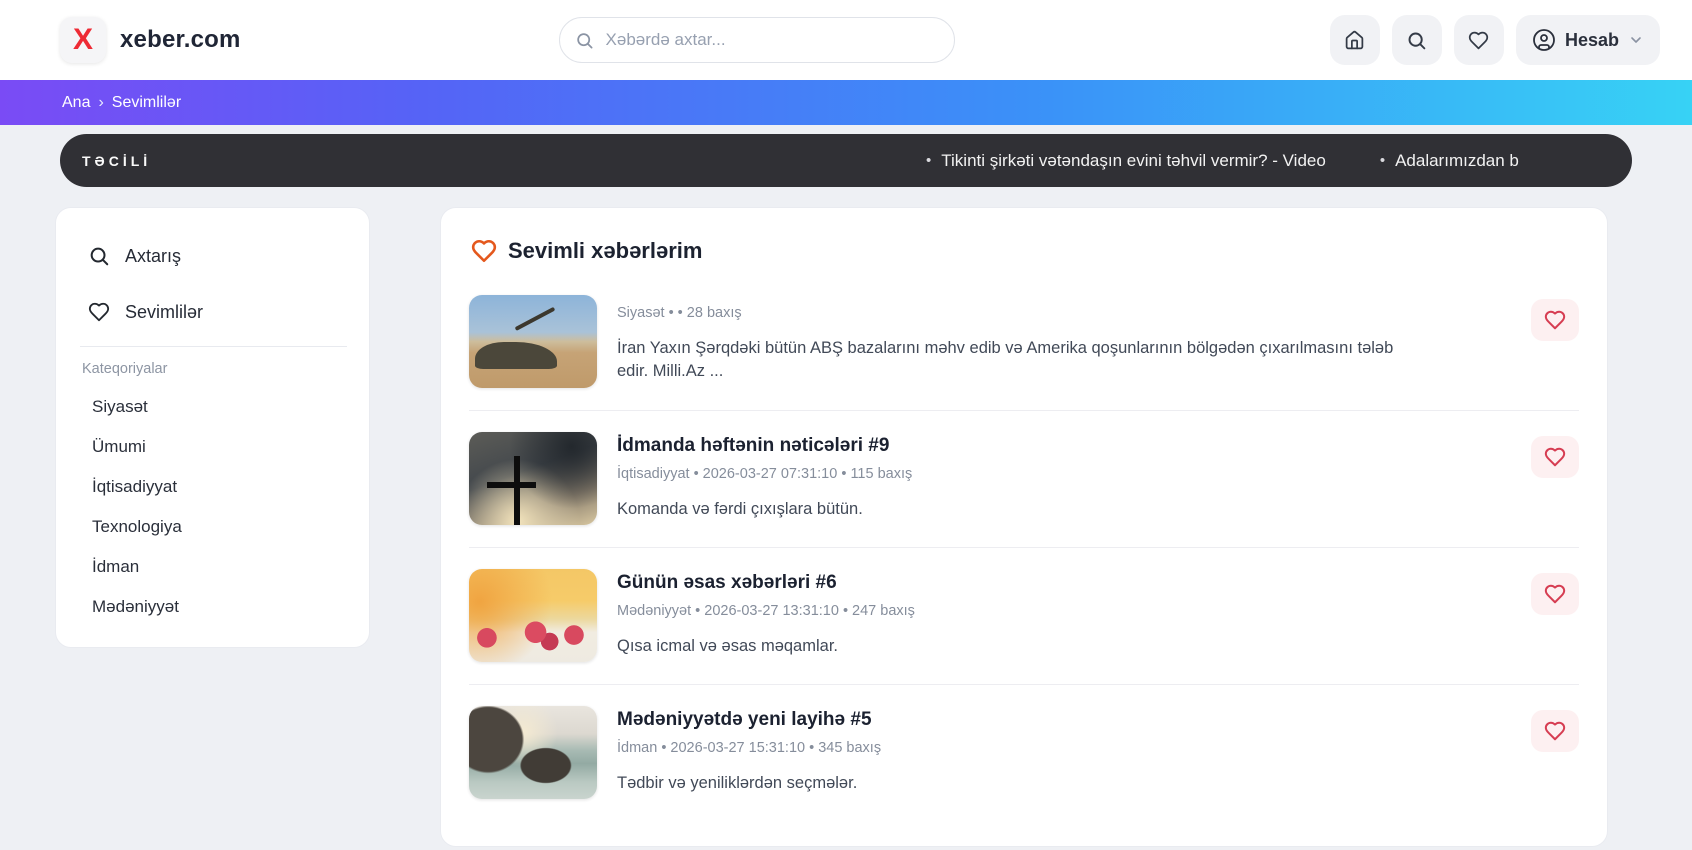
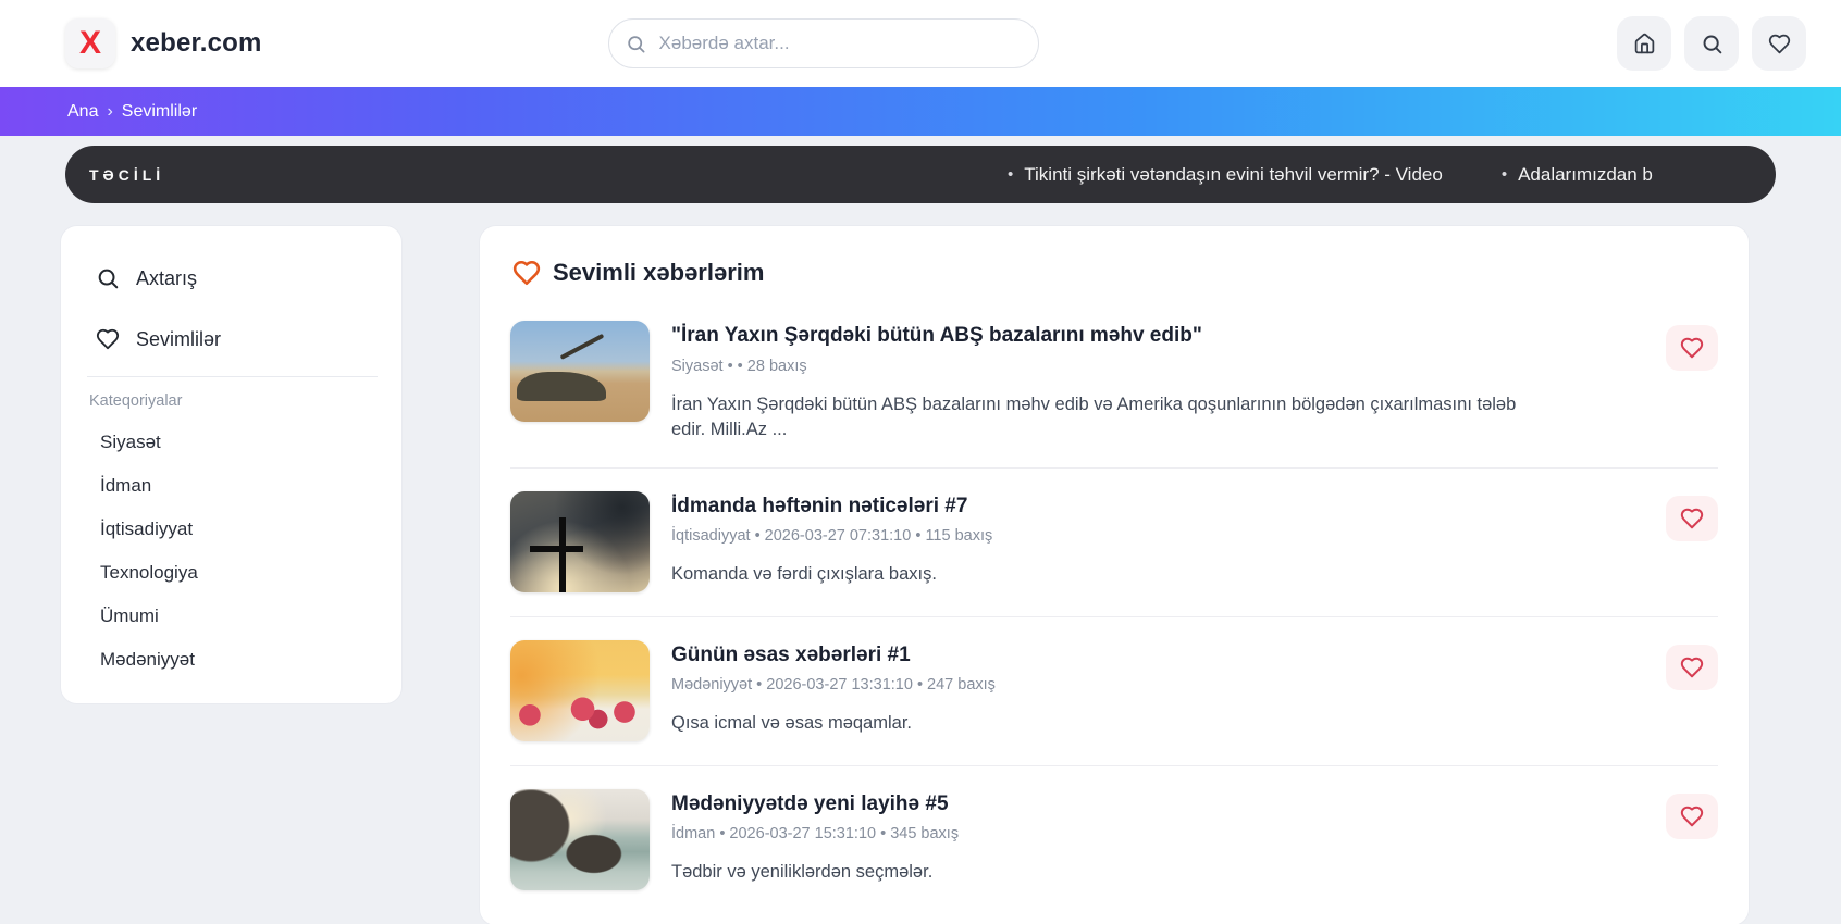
  X
  xeber.com
  Xəbərdə axtar...
- Hesab
  Ana
  ›
  Sevimlilər
  TƏCİLİ
  •
  Tikinti şirkəti vətəndaşın evini təhvil vermir? - Video
  •
  Adalarımızdan b
  Axtarış
  Sevimlilər
  Kateqoriyalar
  Siyasət
- Ümumi
+ İdman
  İqtisadiyyat
  Texnologiya
- İdman
+ Ümumi
  Mədəniyyət
  Sevimli xəbərlərim
+ "İran Yaxın Şərqdəki bütün ABŞ bazalarını məhv edib"
  Siyasət • • 28 baxış
  İran Yaxın Şərqdəki bütün ABŞ bazalarını məhv edib və Amerika qoşunlarının bölgədən çıxarılmasını tələb edir. Milli.Az ...
- İdmanda həftənin nəticələri #9
+ İdmanda həftənin nəticələri #7
  İqtisadiyyat • 2026-03-27 07:31:10 • 115 baxış
- Komanda və fərdi çıxışlara bütün.
+ Komanda və fərdi çıxışlara baxış.
- Günün əsas xəbərləri #6
+ Günün əsas xəbərləri #1
  Mədəniyyət • 2026-03-27 13:31:10 • 247 baxış
  Qısa icmal və əsas məqamlar.
  Mədəniyyətdə yeni layihə #5
  İdman • 2026-03-27 15:31:10 • 345 baxış
  Tədbir və yeniliklərdən seçmələr.
